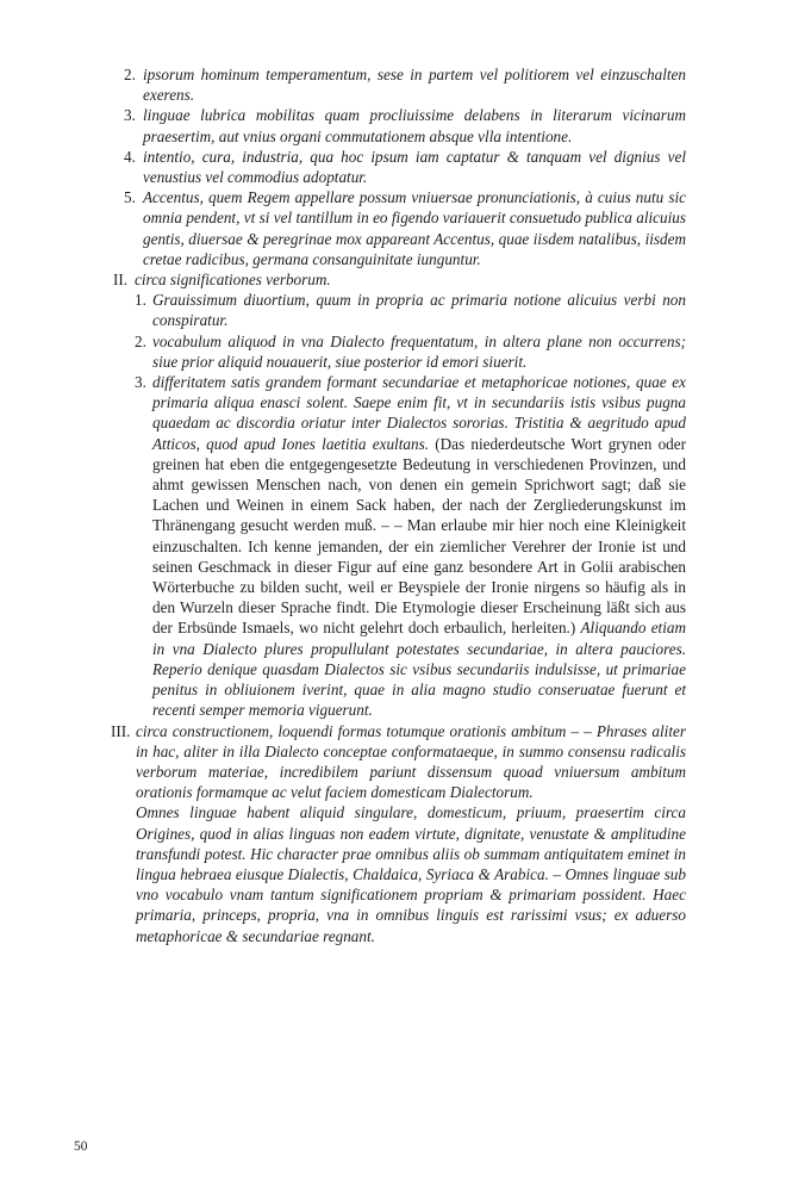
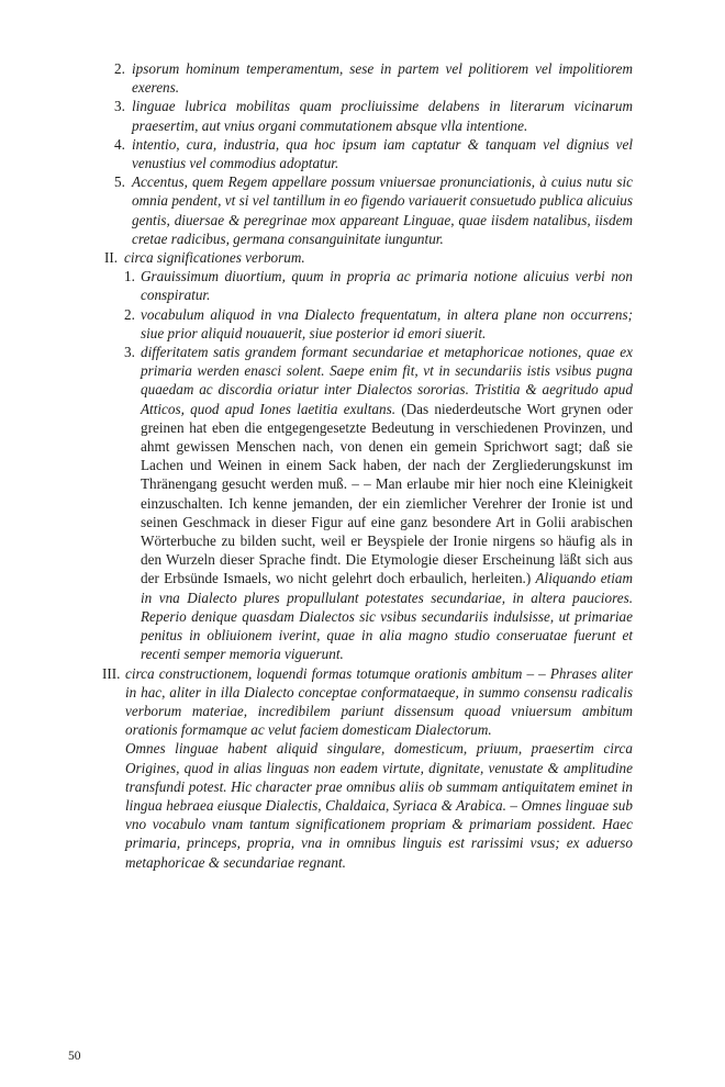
  2.
- ipsorum hominum temperamentum, sese in partem vel politiorem vel einzuschalten exerens.
+ ipsorum hominum temperamentum, sese in partem vel politiorem vel impolitiorem exerens.
  3.
  linguae lubrica mobilitas quam procliuissime delabens in literarum vicinarum praesertim, aut vnius organi commutationem absque vlla intentione.
  4.
  intentio, cura, industria, qua hoc ipsum iam captatur & tanquam vel dignius vel venustius vel commodius adoptatur.
  5.
- Accentus, quem Regem appellare possum vniuersae pronunciationis, à cuius nutu sic omnia pendent, vt si vel tantillum in eo figendo variauerit consuetudo publica alicuius gentis, diuersae & peregrinae mox appareant Accentus, quae iisdem natalibus, iisdem cretae radicibus, germana consanguinitate iunguntur.
+ Accentus, quem Regem appellare possum vniuersae pronunciationis, à cuius nutu sic omnia pendent, vt si vel tantillum in eo figendo variauerit consuetudo publica alicuius gentis, diuersae & peregrinae mox appareant Linguae, quae iisdem natalibus, iisdem cretae radicibus, germana consanguinitate iunguntur.
  II.
  circa significationes verborum.
  1.
  Grauissimum diuortium, quum in propria ac primaria notione alicuius verbi non conspiratur.
  2.
  vocabulum aliquod in vna Dialecto frequentatum, in altera plane non occurrens; siue prior aliquid nouauerit, siue posterior id emori siuerit.
  3.
- differitatem satis grandem formant secundariae et metaphoricae notiones, quae ex primaria aliqua enasci solent. Saepe enim fit, vt in secundariis istis vsibus pugna quaedam ac discordia oriatur inter Dialectos sororias. Tristitia & aegritudo apud Atticos, quod apud Iones laetitia exultans. (Das niederdeutsche Wort grynen oder greinen hat eben die entgegengesetzte Bedeutung in verschiedenen Provinzen, und ahmt gewissen Menschen nach, von denen ein gemein Sprichwort sagt; daß sie Lachen und Weinen in einem Sack haben, der nach der Zergliederungskunst im Thränengang gesucht werden muß. – – Man erlaube mir hier noch eine Kleinigkeit einzuschalten. Ich kenne jemanden, der ein ziemlicher Verehrer der Ironie ist und seinen Geschmack in dieser Figur auf eine ganz besondere Art in Golii arabischen Wörterbuche zu bilden sucht, weil er Beyspiele der Ironie nirgens so häufig als in den Wurzeln dieser Sprache findt. Die Etymologie dieser Erscheinung läßt sich aus der Erbsünde Ismaels, wo nicht gelehrt doch erbaulich, herleiten.) Aliquando etiam in vna Dialecto plures propullulant potestates secundariae, in altera pauciores. Reperio denique quasdam Dialectos sic vsibus secundariis indulsisse, ut primariae penitus in obliuionem iverint, quae in alia magno studio conseruatae fuerunt et recenti semper memoria viguerunt.
+ differitatem satis grandem formant secundariae et metaphoricae notiones, quae ex primaria werden enasci solent. Saepe enim fit, vt in secundariis istis vsibus pugna quaedam ac discordia oriatur inter Dialectos sororias. Tristitia & aegritudo apud Atticos, quod apud Iones laetitia exultans. (Das niederdeutsche Wort grynen oder greinen hat eben die entgegengesetzte Bedeutung in verschiedenen Provinzen, und ahmt gewissen Menschen nach, von denen ein gemein Sprichwort sagt; daß sie Lachen und Weinen in einem Sack haben, der nach der Zergliederungskunst im Thränengang gesucht werden muß. – – Man erlaube mir hier noch eine Kleinigkeit einzuschalten. Ich kenne jemanden, der ein ziemlicher Verehrer der Ironie ist und seinen Geschmack in dieser Figur auf eine ganz besondere Art in Golii arabischen Wörterbuche zu bilden sucht, weil er Beyspiele der Ironie nirgens so häufig als in den Wurzeln dieser Sprache findt. Die Etymologie dieser Erscheinung läßt sich aus der Erbsünde Ismaels, wo nicht gelehrt doch erbaulich, herleiten.) Aliquando etiam in vna Dialecto plures propullulant potestates secundariae, in altera pauciores. Reperio denique quasdam Dialectos sic vsibus secundariis indulsisse, ut primariae penitus in obliuionem iverint, quae in alia magno studio conseruatae fuerunt et recenti semper memoria viguerunt.
  III.
  circa constructionem, loquendi formas totumque orationis ambitum – – Phrases aliter in hac, aliter in illa Dialecto conceptae conformataeque, in summo consensu radicalis verborum materiae, incredibilem pariunt dissensum quoad vniuersum ambitum orationis formamque ac velut faciem domesticam Dialectorum.
  Omnes linguae habent aliquid singulare, domesticum, priuum, praesertim circa Origines, quod in alias linguas non eadem virtute, dignitate, venustate & amplitudine transfundi potest. Hic character prae omnibus aliis ob summam antiquitatem eminet in lingua hebraea eiusque Dialectis, Chaldaica, Syriaca & Arabica. – Omnes linguae sub vno vocabulo vnam tantum significationem propriam & primariam possident. Haec primaria, princeps, propria, vna in omnibus linguis est rarissimi vsus; ex aduerso metaphoricae & secundariae regnant.
  50
